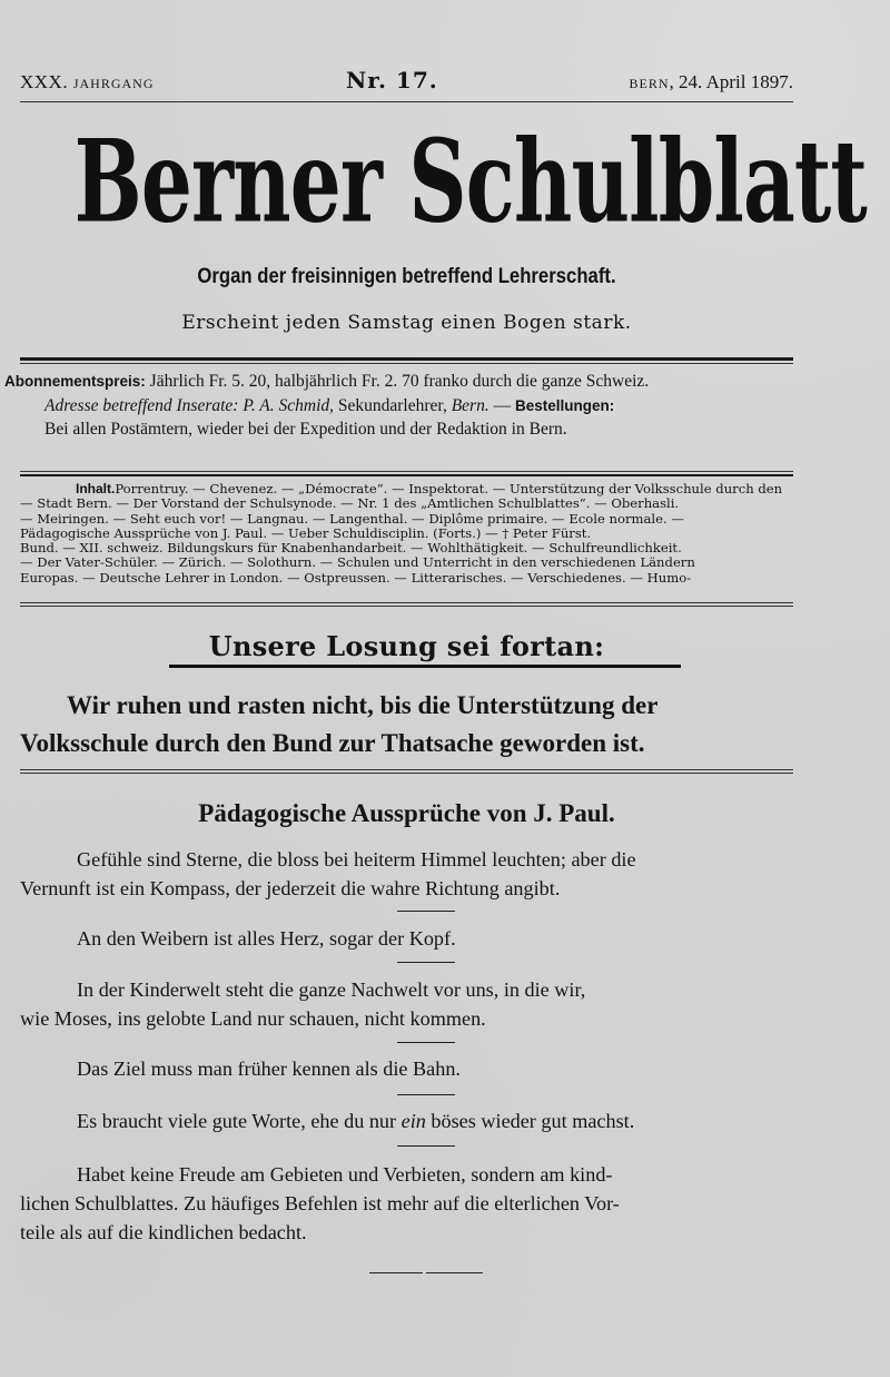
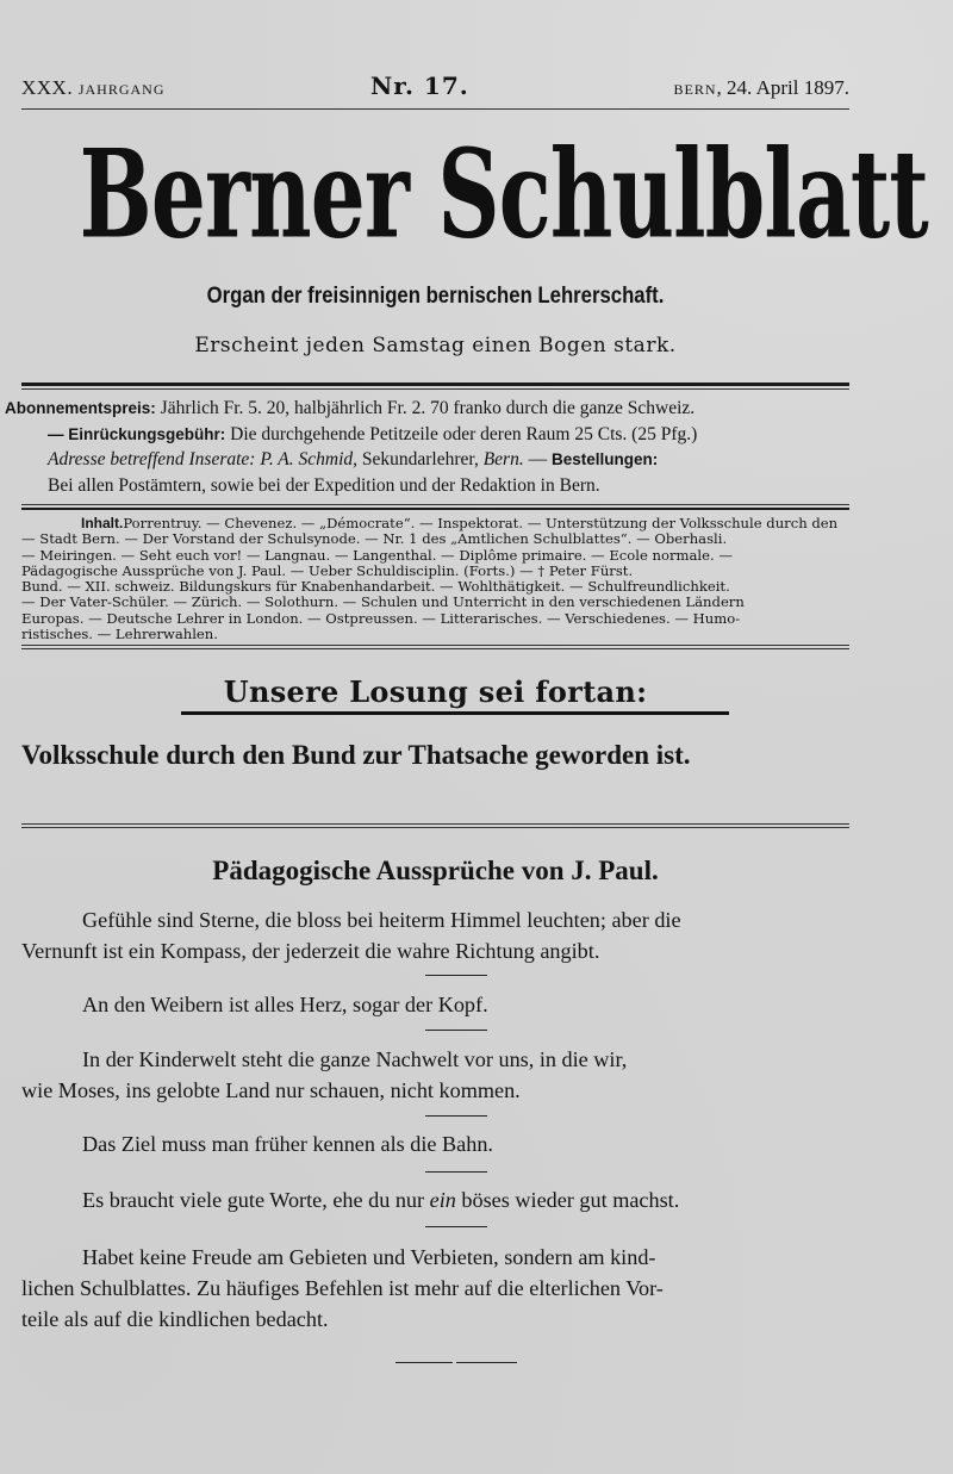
  XXX. JAHRGANG
  Nr. 17.
  BERN, 24. April 1897.
  Berner Schulblatt
- Organ der freisinnigen betreffend Lehrerschaft.
+ Organ der freisinnigen bernischen Lehrerschaft.
  Erscheint jeden Samstag einen Bogen stark.
  Abonnementspreis: Jährlich Fr. 5. 20, halbjährlich Fr. 2. 70 franko durch die ganze Schweiz.
+ — Einrückungsgebühr: Die durchgehende Petitzeile oder deren Raum 25 Cts. (25 Pfg.)
  Adresse betreffend Inserate: P. A. Schmid, Sekundarlehrer, Bern. — Bestellungen:
- Bei allen Postämtern, wieder bei der Expedition und der Redaktion in Bern.
+ Bei allen Postämtern, sowie bei der Expedition und der Redaktion in Bern.
  Inhalt.Porrentruy. — Chevenez. — „Démocrate“. — Inspektorat. — Unterstützung der Volksschule durch den
  — Stadt Bern. — Der Vorstand der Schulsynode. — Nr. 1 des „Amtlichen Schulblattes“. — Oberhasli.
  — Meiringen. — Seht euch vor! — Langnau. — Langenthal. — Diplôme primaire. — Ecole normale. —
  Pädagogische Aussprüche von J. Paul. — Ueber Schuldisciplin. (Forts.) — † Peter Fürst.
  Bund. — XII. schweiz. Bildungskurs für Knabenhandarbeit. — Wohlthätigkeit. — Schulfreundlichkeit.
  — Der Vater-Schüler. — Zürich. — Solothurn. — Schulen und Unterricht in den verschiedenen Ländern
  Europas. — Deutsche Lehrer in London. — Ostpreussen. — Litterarisches. — Verschiedenes. — Humo-
+ ristisches. — Lehrerwahlen.
  Unsere Losung sei fortan:
- Wir ruhen und rasten nicht, bis die Unterstützung der
  Volksschule durch den Bund zur Thatsache geworden ist.
  Pädagogische Aussprüche von J. Paul.
  Gefühle sind Sterne, die bloss bei heiterm Himmel leuchten; aber die
  Vernunft ist ein Kompass, der jederzeit die wahre Richtung angibt.
  An den Weibern ist alles Herz, sogar der Kopf.
  In der Kinderwelt steht die ganze Nachwelt vor uns, in die wir,
  wie Moses, ins gelobte Land nur schauen, nicht kommen.
  Das Ziel muss man früher kennen als die Bahn.
  Es braucht viele gute Worte, ehe du nur ein böses wieder gut machst.
  Habet keine Freude am Gebieten und Verbieten, sondern am kind-
  lichen Schulblattes. Zu häufiges Befehlen ist mehr auf die elterlichen Vor-
  teile als auf die kindlichen bedacht.
